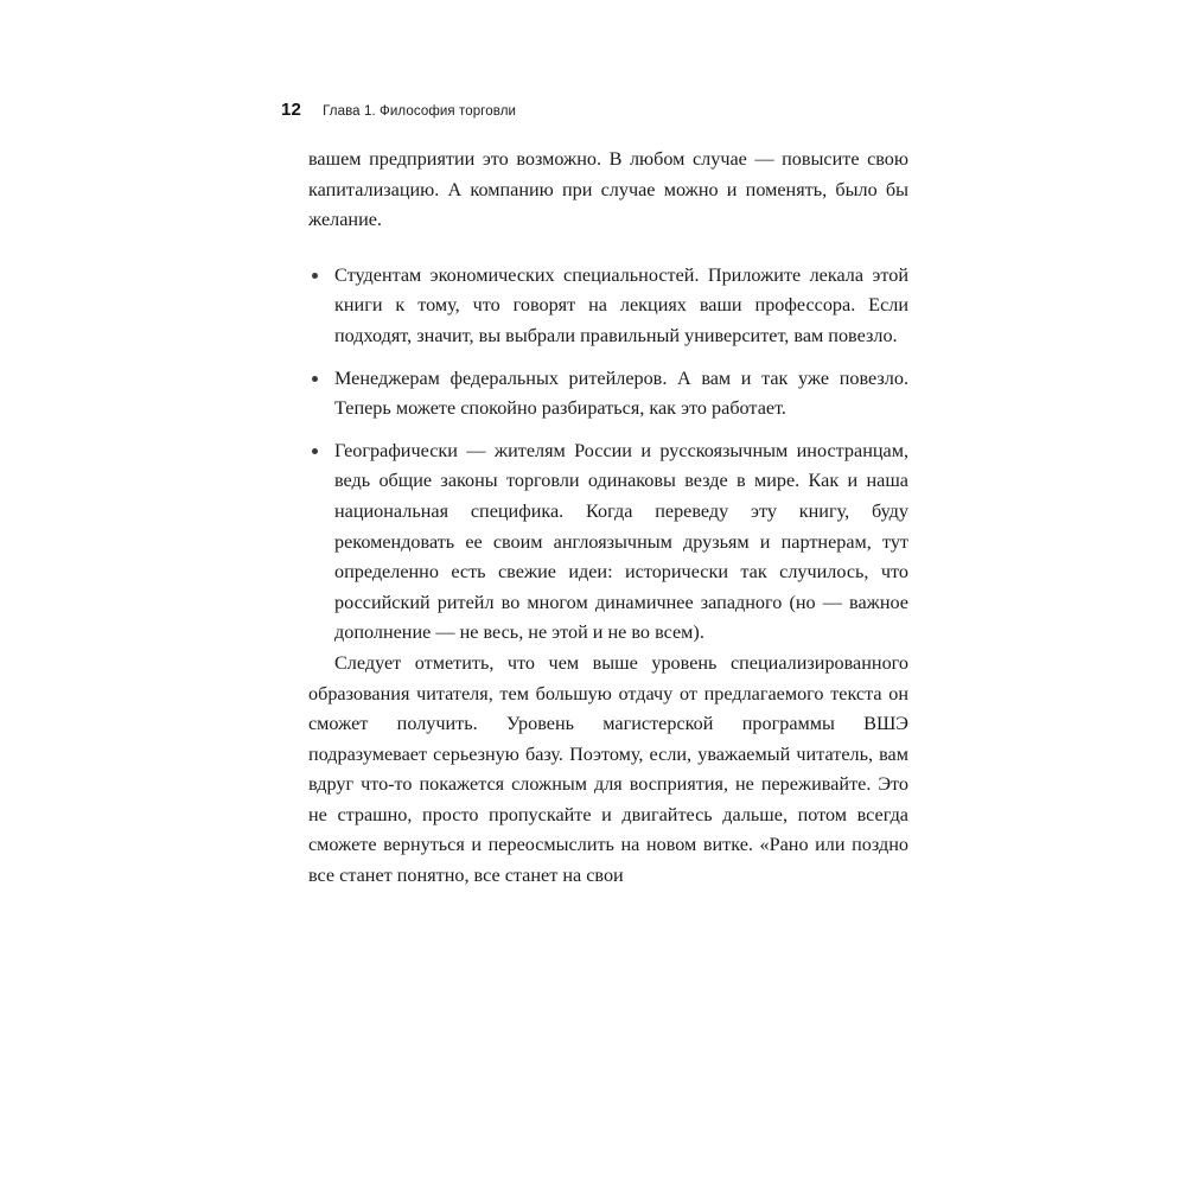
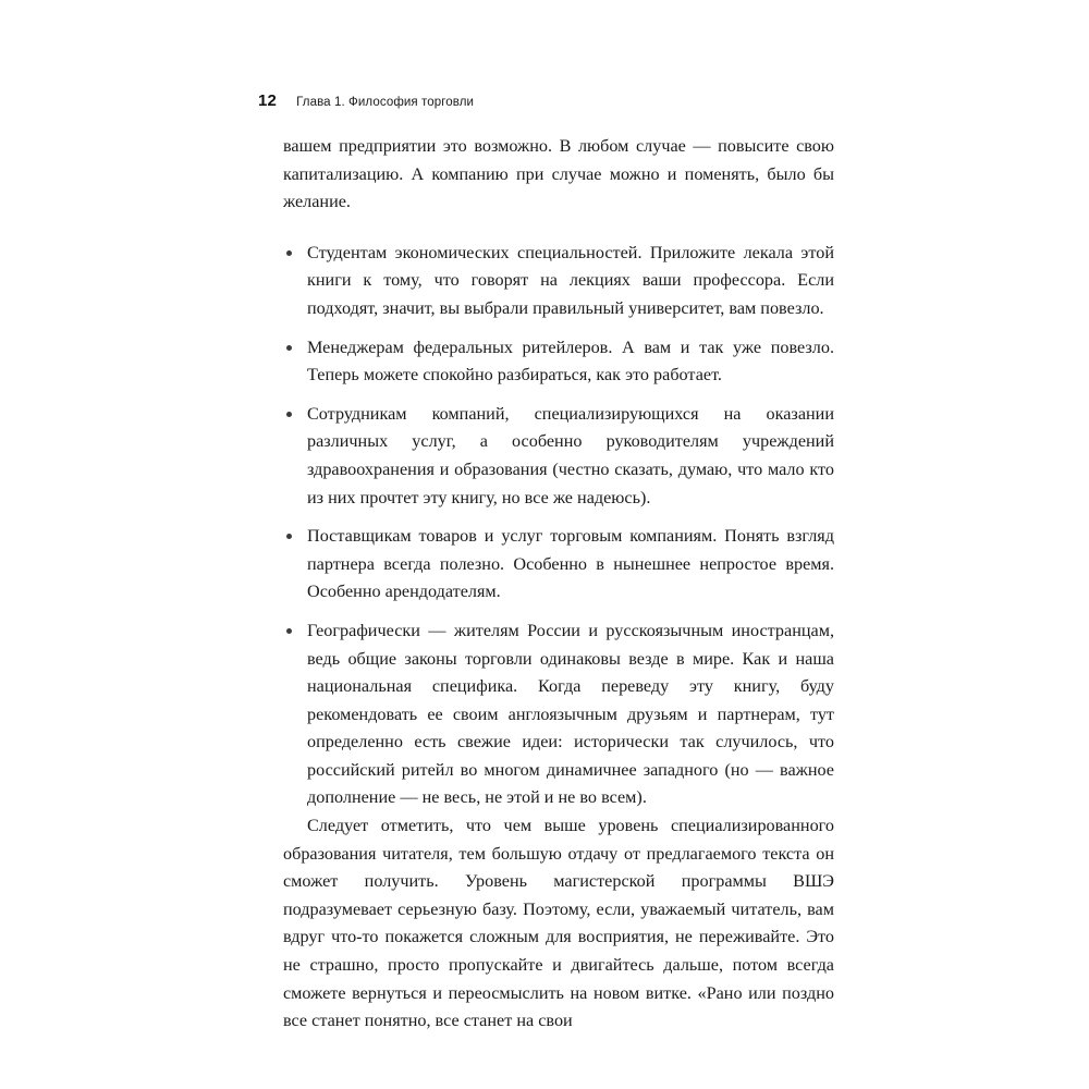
  12
  Глава 1. Философия торговли
  вашем предприятии это возможно. В любом случае — повысите свою капитализацию. А компанию при случае можно и поменять, было бы желание.
  Студентам экономических специальностей. Приложите лекала этой книги к тому, что говорят на лекциях ваши профессора. Если подходят, значит, вы выбрали правильный университет, вам повезло.
  Менеджерам федеральных ритейлеров. А вам и так уже повезло. Теперь можете спокойно разбираться, как это работает.
+ Сотрудникам компаний, специализирующихся на оказании различных услуг, а особенно руководителям учреждений здравоохранения и образования (честно сказать, думаю, что мало кто из них прочтет эту книгу, но все же надеюсь).
+ Поставщикам товаров и услуг торговым компаниям. Понять взгляд партнера всегда полезно. Особенно в нынешнее непростое время. Особенно арендодателям.
  Географически — жителям России и русскоязычным иностранцам, ведь общие законы торговли одинаковы везде в мире. Как и наша национальная специфика. Когда переведу эту книгу, буду рекомендовать ее своим англоязычным друзьям и партнерам, тут определенно есть свежие идеи: исторически так случилось, что российский ритейл во многом динамичнее западного (но — важное дополнение — не весь, не этой и не во всем).
  Следует отметить, что чем выше уровень специализированного образования читателя, тем большую отдачу от предлагаемого текста он сможет получить. Уровень магистерской программы ВШЭ подразумевает серьезную базу. Поэтому, если, уважаемый читатель, вам вдруг что-то покажется сложным для восприятия, не переживайте. Это не страшно, просто пропускайте и двигайтесь дальше, потом всегда сможете вернуться и переосмыслить на новом витке. «Рано или поздно все станет понятно, все станет на свои
